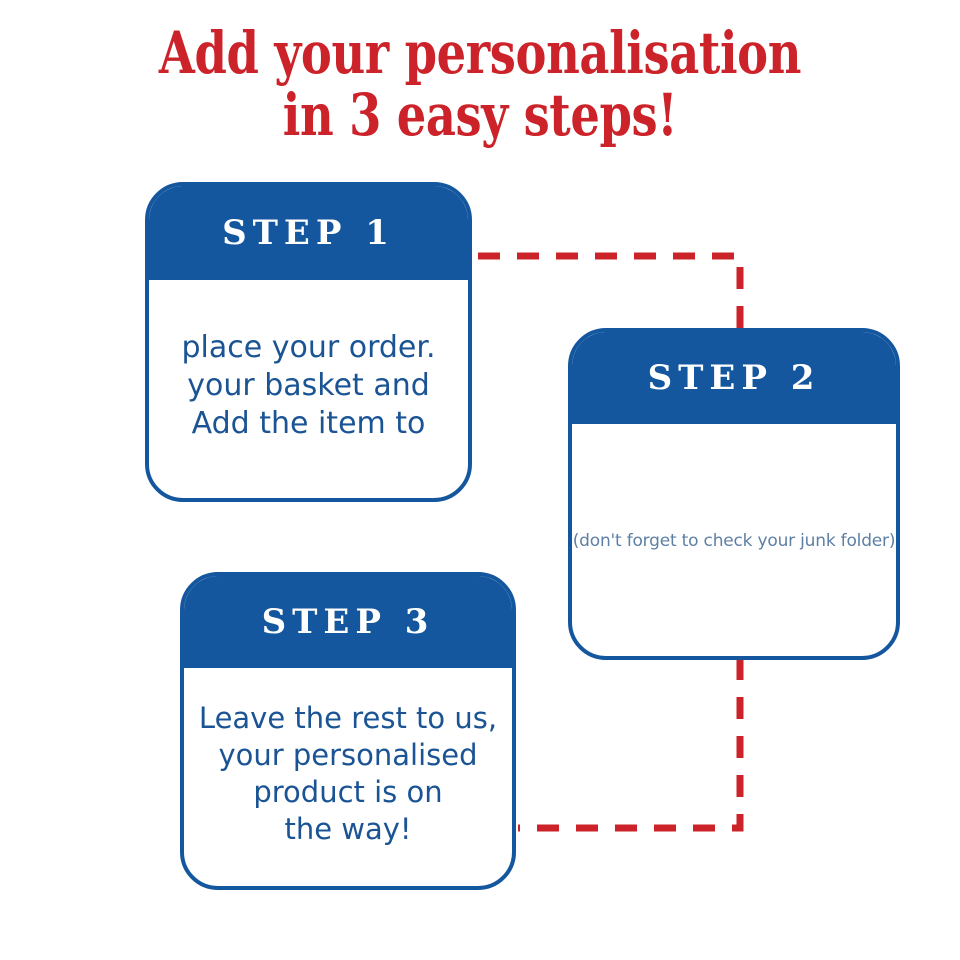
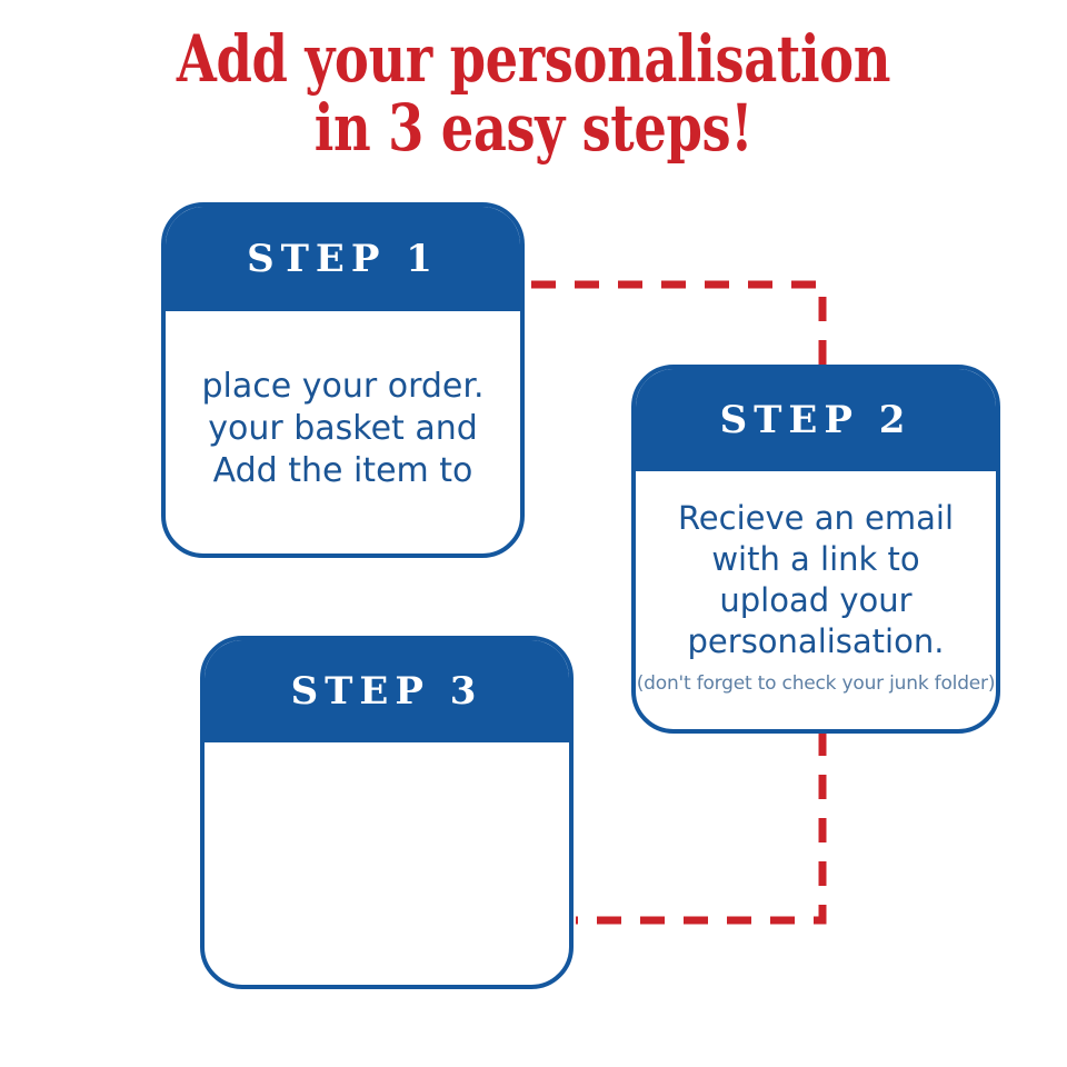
  Add your personalisation
  in 3 easy steps!
  STEP 1
  place your order.
  your basket and
  Add the item to
  STEP 2
+ Recieve an email
+ with a link to
+ upload your
+ personalisation.
  (don't forget to check your junk folder)
  STEP 3
- Leave the rest to us,
- your personalised
- product is on
- the way!
